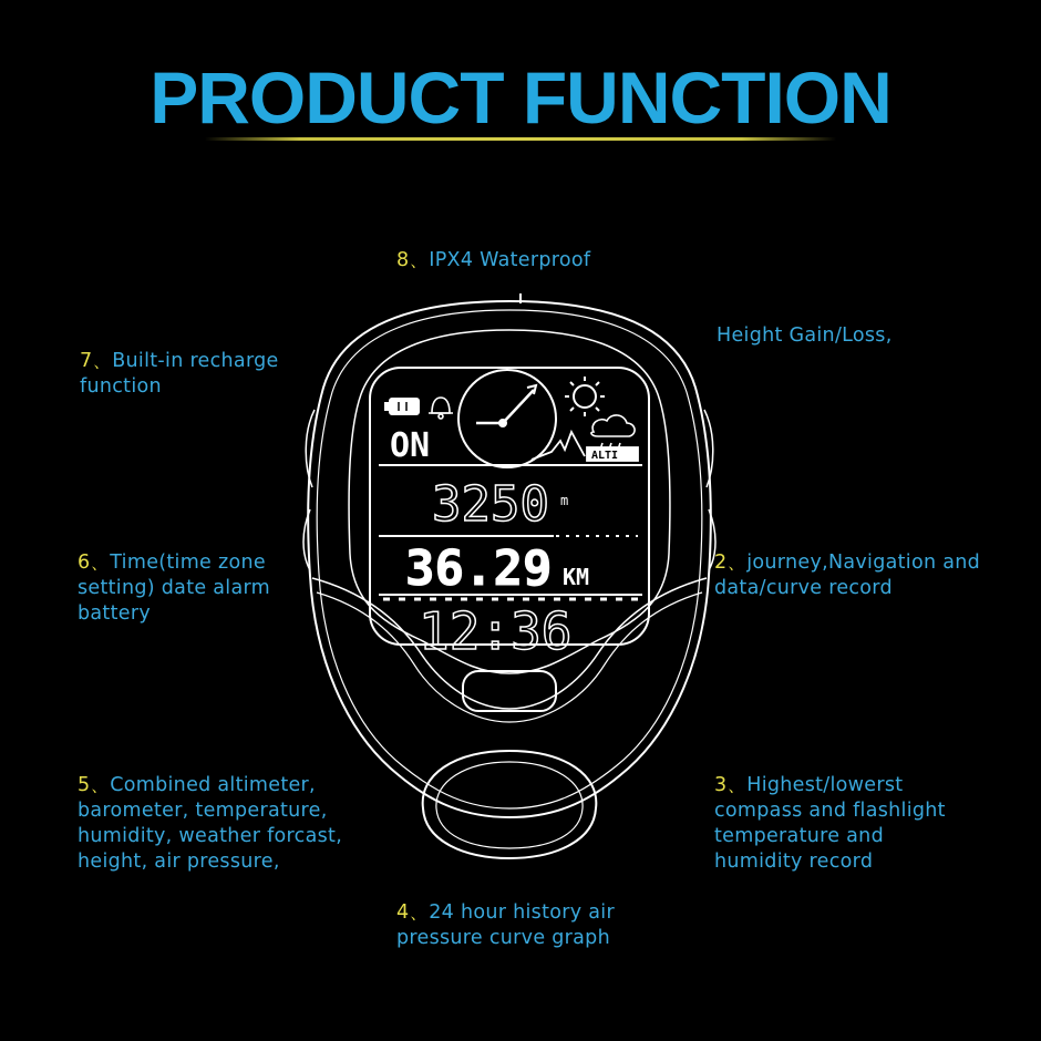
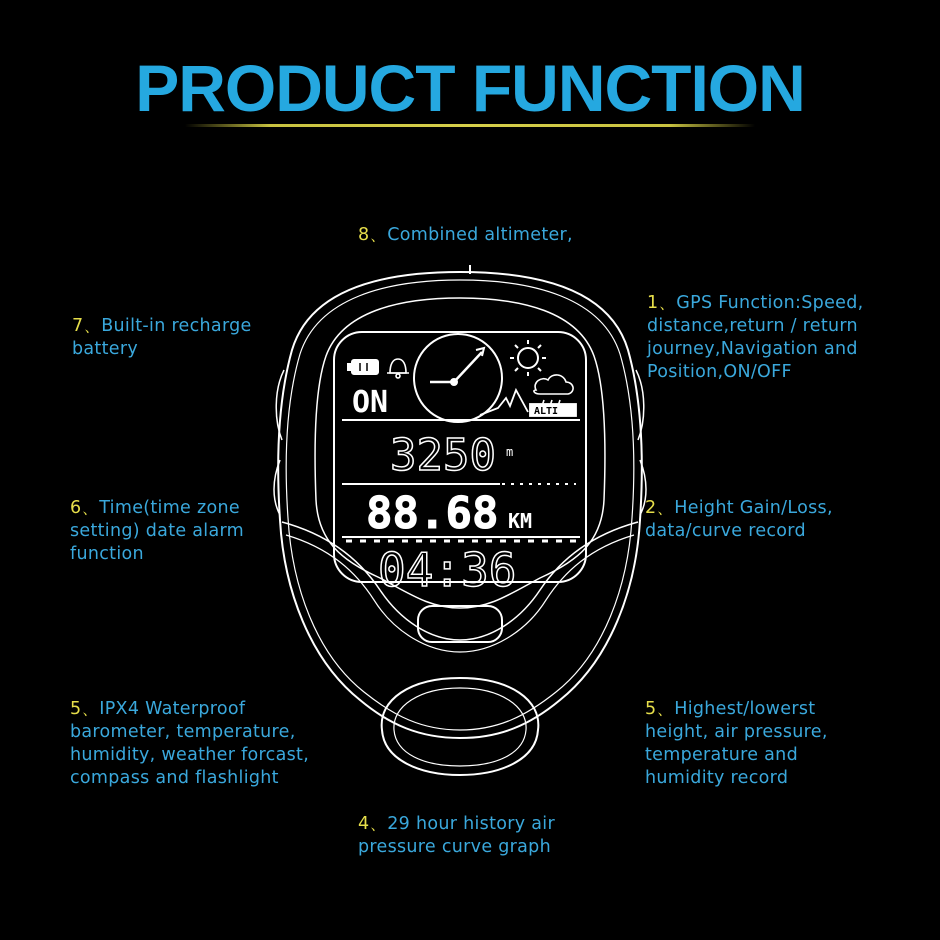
  PRODUCT FUNCTION
- 8、IPX4 Waterproof
+ 8、Combined altimeter,
  7、Built-in recharge
- function
+ battery
  6、Time(time zone
  setting) date alarm
- battery
+ function
- 5、Combined altimeter,
+ 5、IPX4 Waterproof
  barometer, temperature,
  humidity, weather forcast,
- height, air pressure,
+ compass and flashlight
+ 1、GPS Function:Speed,
+ distance,return / return
- Height Gain/Loss,
+ journey,Navigation and
+ Position,ON/OFF
- 2、journey,Navigation and
+ 2、Height Gain/Loss,
  data/curve record
- 3、Highest/lowerst
+ 5、Highest/lowerst
- compass and flashlight
+ height, air pressure,
  temperature and
  humidity record
- 4、24 hour history air
+ 4、29 hour history air
  pressure curve graph
  ON
  ALTI
  3250
  m
- 36.29
+ 88.68
  KM
- 12:36
+ 04:36
